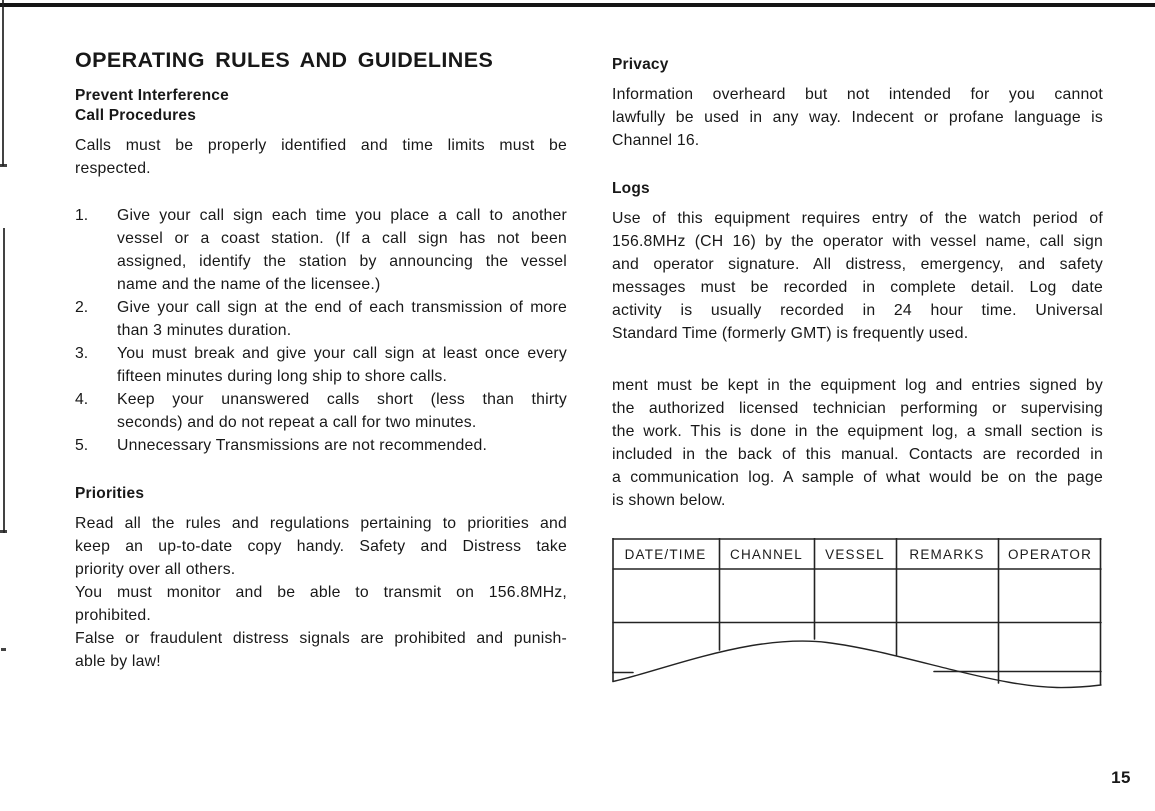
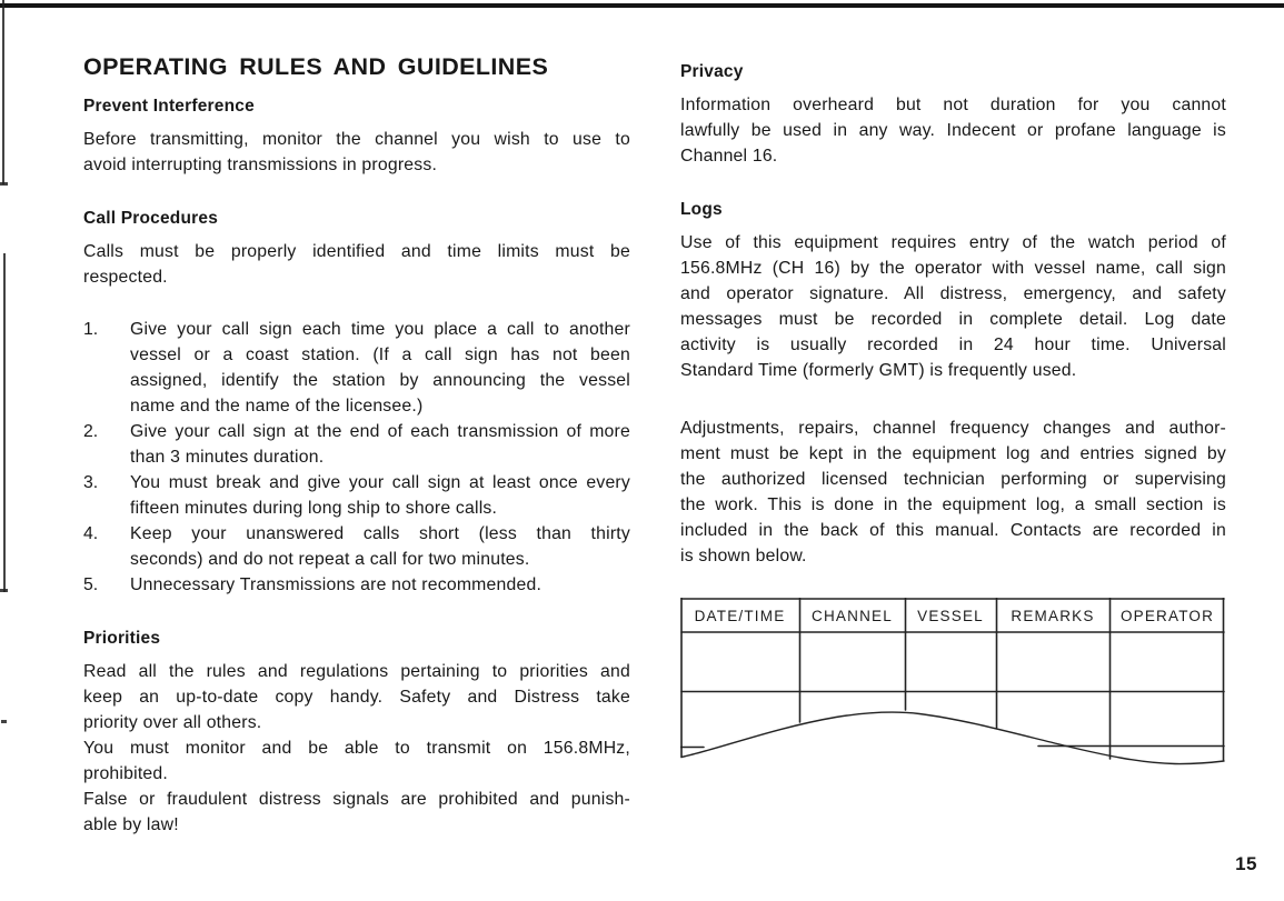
  OPERATING RULES AND GUIDELINES
  Prevent Interference
+ Before transmitting, monitor the channel you wish to use to
+ avoid interrupting transmissions in progress.
  Call Procedures
  Calls must be properly identified and time limits must be
  respected.
  1.
  Give your call sign each time you place a call to another
  vessel or a coast station. (If a call sign has not been
  assigned, identify the station by announcing the vessel
  name and the name of the licensee.)
  2.
  Give your call sign at the end of each transmission of more
  than 3 minutes duration.
  3.
  You must break and give your call sign at least once every
  fifteen minutes during long ship to shore calls.
  4.
  Keep your unanswered calls short (less than thirty
  seconds) and do not repeat a call for two minutes.
  5.
  Unnecessary Transmissions are not recommended.
  Priorities
  Read all the rules and regulations pertaining to priorities and
  keep an up-to-date copy handy. Safety and Distress take
  priority over all others.
  You must monitor and be able to transmit on 156.8MHz,
  prohibited.
  False or fraudulent distress signals are prohibited and punish-
  able by law!
  Privacy
- Information overheard but not intended for you cannot
+ Information overheard but not duration for you cannot
  lawfully be used in any way. Indecent or profane language is
  Channel 16.
  Logs
  Use of this equipment requires entry of the watch period of
  156.8MHz (CH 16) by the operator with vessel name, call sign
  and operator signature. All distress, emergency, and safety
  messages must be recorded in complete detail. Log date
  activity is usually recorded in 24 hour time. Universal
  Standard Time (formerly GMT) is frequently used.
+ Adjustments, repairs, channel frequency changes and author-
  ment must be kept in the equipment log and entries signed by
  the authorized licensed technician performing or supervising
  the work. This is done in the equipment log, a small section is
  included in the back of this manual. Contacts are recorded in
- a communication log. A sample of what would be on the page
  is shown below.
  DATE/TIME
  CHANNEL
  VESSEL
  REMARKS
  OPERATOR
  15
